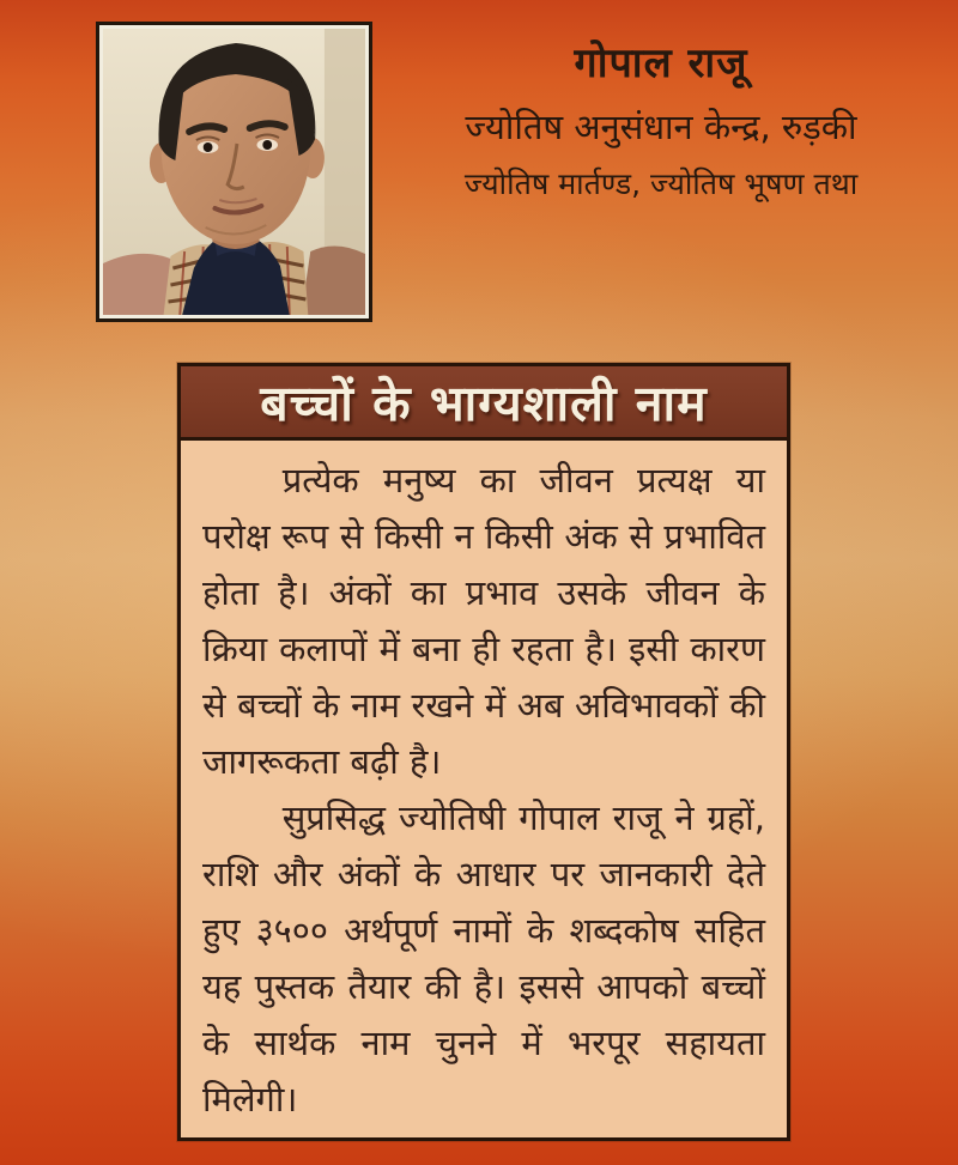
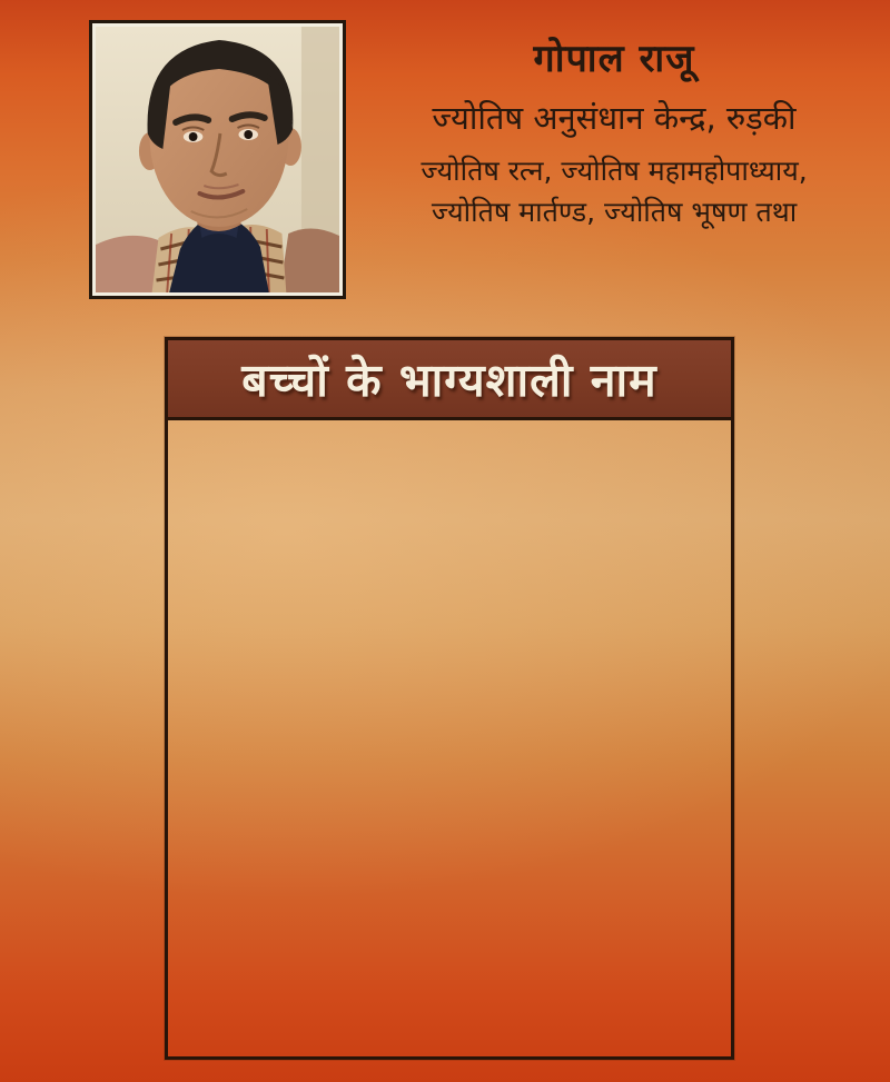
  गोपाल राजू
  ज्योतिष अनुसंधान केन्द्र, रुड़की
+ ज्योतिष रत्न, ज्योतिष महामहोपाध्याय,
  ज्योतिष मार्तण्ड, ज्योतिष भूषण तथा
  बच्चों के भाग्यशाली नाम
- प्रत्येक मनुष्य का जीवन प्रत्यक्ष या परोक्ष रूप से किसी न किसी अंक से प्रभावित होता है। अंकों का प्रभाव उसके जीवन के क्रिया कलापों में बना ही रहता है। इसी कारण से बच्चों के नाम रखने में अब अविभावकों की जागरूकता बढ़ी है।
- सुप्रसिद्ध ज्योतिषी गोपाल राजू ने ग्रहों, राशि और अंकों के आधार पर जानकारी देते हुए ३५०० अर्थपूर्ण नामों के शब्दकोष सहित यह पुस्तक तैयार की है। इससे आपको बच्चों के सार्थक नाम चुनने में भरपूर सहायता मिलेगी।
